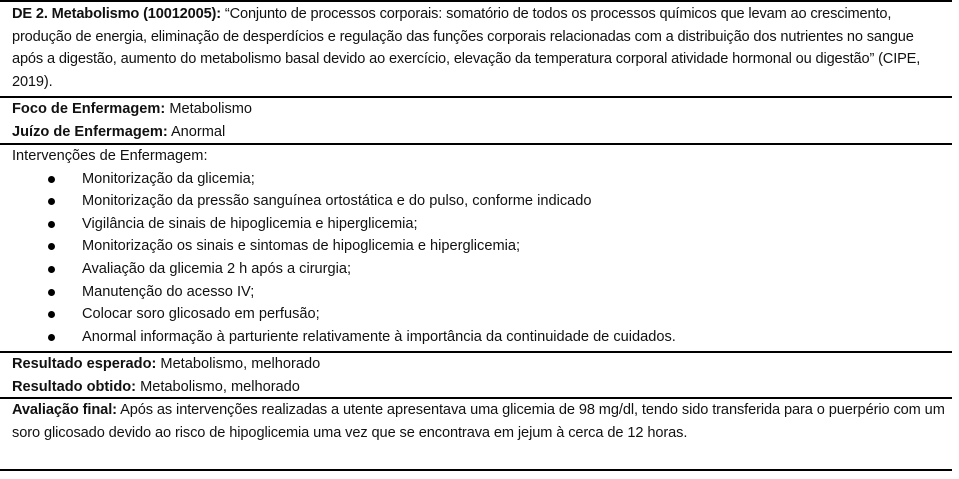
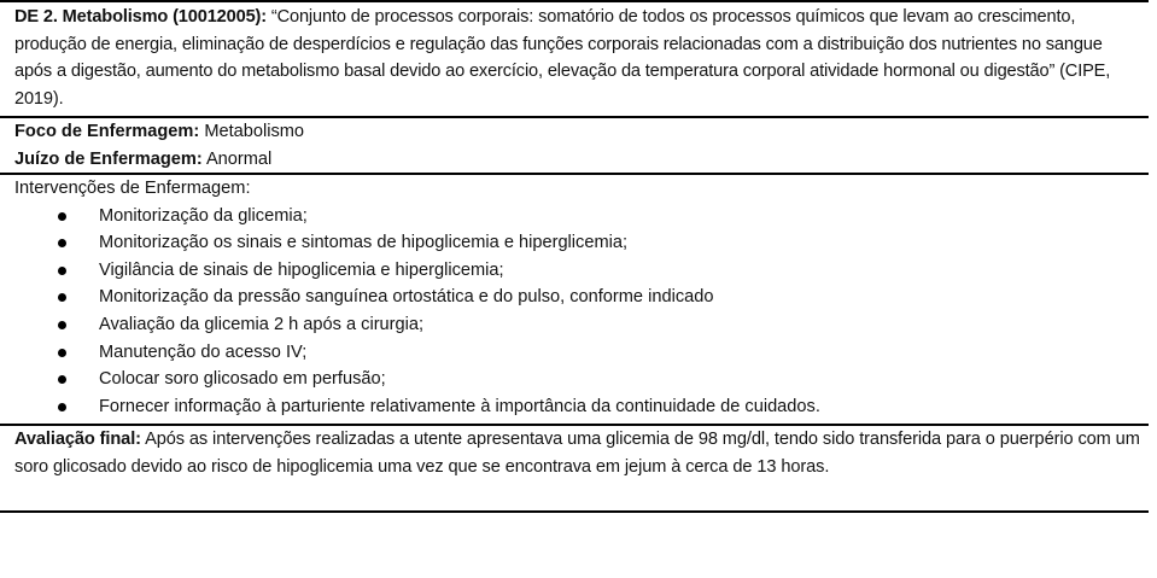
  DE 2. Metabolismo (10012005): “Conjunto de processos corporais: somatório de todos os processos químicos que levam ao crescimento, produção de energia, eliminação de desperdícios e regulação das funções corporais relacionadas com a distribuição dos nutrientes no sangue após a digestão, aumento do metabolismo basal devido ao exercício, elevação da temperatura corporal atividade hormonal ou digestão” (CIPE, 2019).
  Foco de Enfermagem: Metabolismo
  Juízo de Enfermagem: Anormal
  Intervenções de Enfermagem:
  Monitorização da glicemia;
- Monitorização da pressão sanguínea ortostática e do pulso, conforme indicado
+ Monitorização os sinais e sintomas de hipoglicemia e hiperglicemia;
  Vigilância de sinais de hipoglicemia e hiperglicemia;
- Monitorização os sinais e sintomas de hipoglicemia e hiperglicemia;
+ Monitorização da pressão sanguínea ortostática e do pulso, conforme indicado
  Avaliação da glicemia 2 h após a cirurgia;
  Manutenção do acesso IV;
  Colocar soro glicosado em perfusão;
- Anormal informação à parturiente relativamente à importância da continuidade de cuidados.
+ Fornecer informação à parturiente relativamente à importância da continuidade de cuidados.
- Resultado esperado: Metabolismo, melhorado
- Resultado obtido: Metabolismo, melhorado
- Avaliação final: Após as intervenções realizadas a utente apresentava uma glicemia de 98 mg/dl, tendo sido transferida para o puerpério com um soro glicosado devido ao risco de hipoglicemia uma vez que se encontrava em jejum à cerca de 12 horas.
+ Avaliação final: Após as intervenções realizadas a utente apresentava uma glicemia de 98 mg/dl, tendo sido transferida para o puerpério com um soro glicosado devido ao risco de hipoglicemia uma vez que se encontrava em jejum à cerca de 13 horas.
